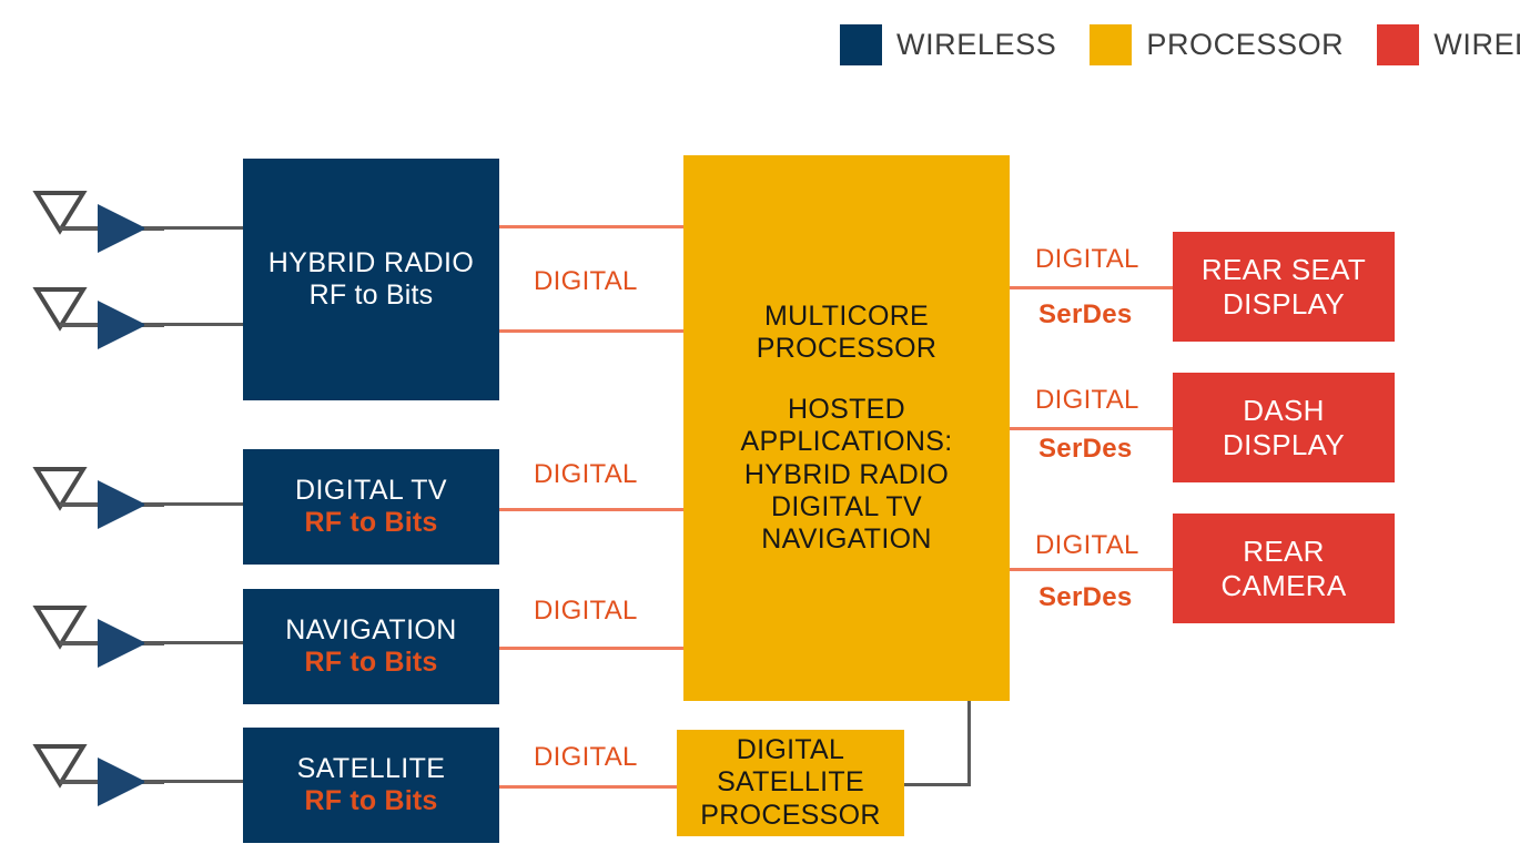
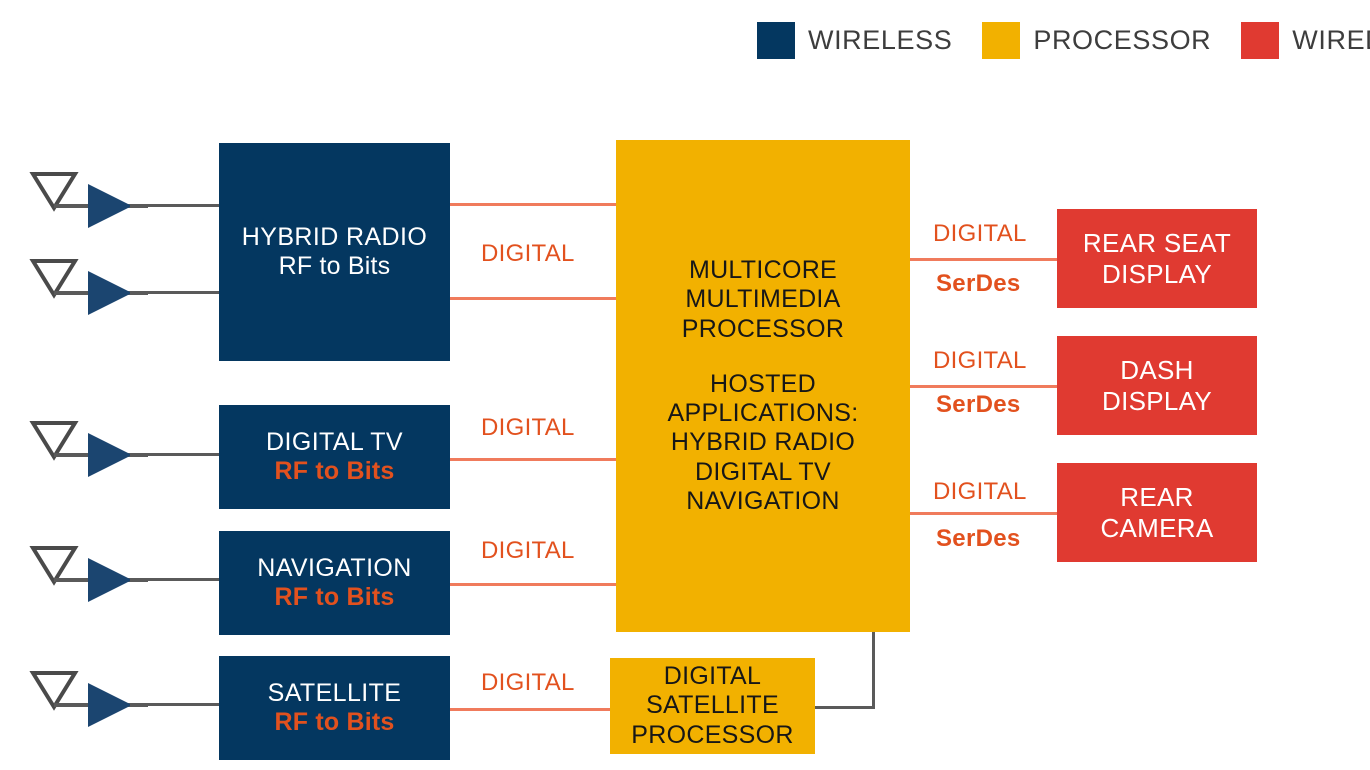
  WIRELESS
  PROCESSOR
  WIRE
  DIGITAL
  DIGITAL
  DIGITAL
  DIGITAL
  DIGITAL
  SerDes
  DIGITAL
  SerDes
  DIGITAL
  SerDes
  HYBRID RADIO
  RF to Bits
  DIGITAL TV
  RF to Bits
  NAVIGATION
  RF to Bits
  SATELLITE
  RF to Bits
  MULTICORE
+ MULTIMEDIA
  PROCESSOR
  HOSTED
  APPLICATIONS:
  HYBRID RADIO
  DIGITAL TV
  NAVIGATION
  DIGITAL
  SATELLITE
  PROCESSOR
  REAR SEAT
  DISPLAY
  DASH
  DISPLAY
  REAR
  CAMERA
